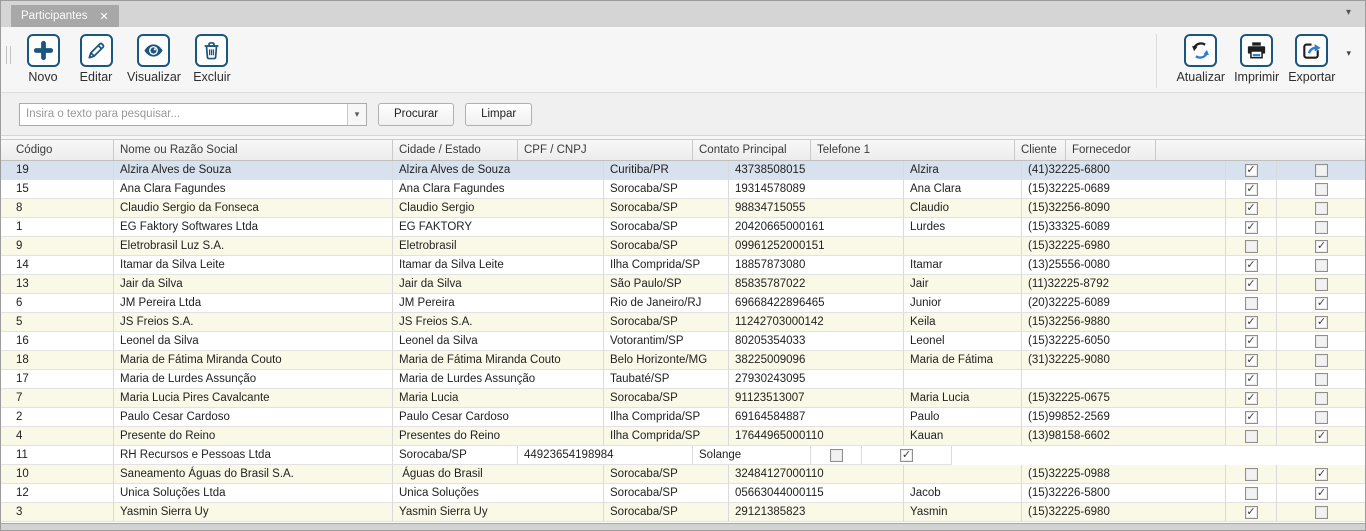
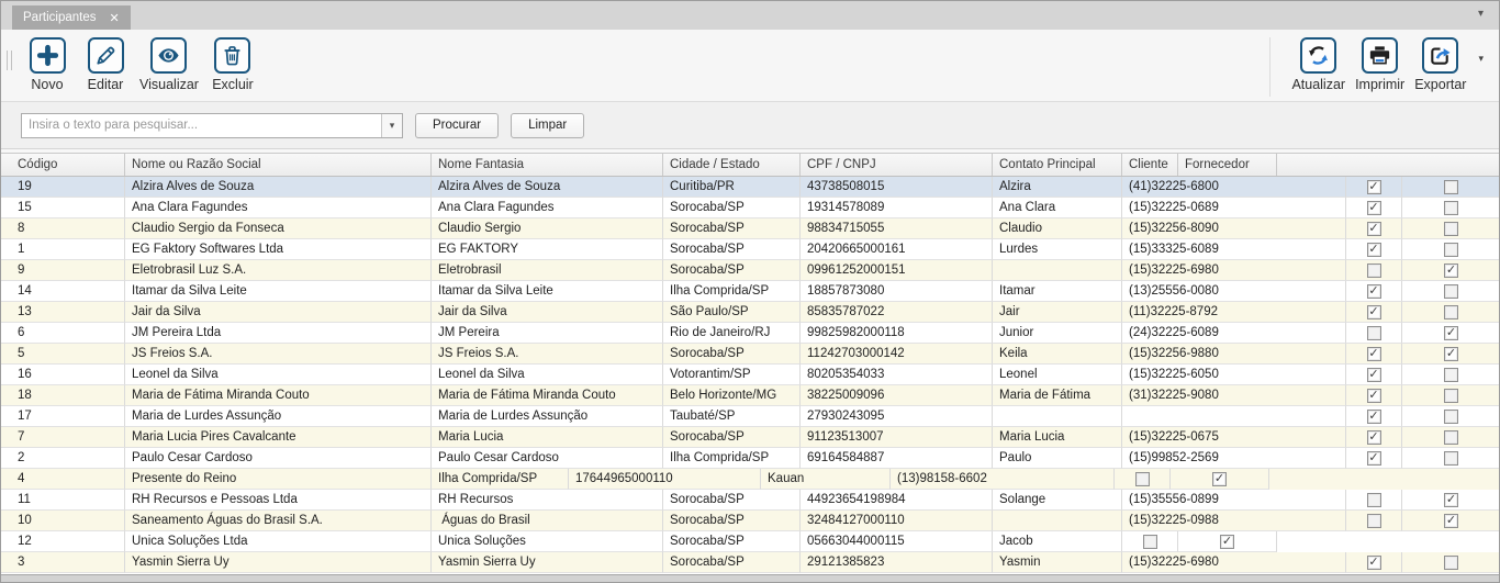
  Participantes
  ✕
  ▾
  Novo
  Editar
  Visualizar
  Excluir
  Atualizar
  Imprimir
  Exportar
  ▾
  Insira o texto para pesquisar...
  ▾
  Procurar
  Limpar
  Código
  Nome ou Razão Social
+ Nome Fantasia
  Cidade / Estado
  CPF / CNPJ
  Contato Principal
- Telefone 1
  Cliente
  Fornecedor
  19
  Alzira Alves de Souza
  Alzira Alves de Souza
  Curitiba/PR
  43738508015
  Alzira
  (41)32225-6800
  ✓
  15
  Ana Clara Fagundes
  Ana Clara Fagundes
  Sorocaba/SP
  19314578089
  Ana Clara
  (15)32225-0689
  ✓
  8
  Claudio Sergio da Fonseca
  Claudio Sergio
  Sorocaba/SP
  98834715055
  Claudio
  (15)32256-8090
  ✓
  1
  EG Faktory Softwares Ltda
  EG FAKTORY
  Sorocaba/SP
  20420665000161
  Lurdes
  (15)33325-6089
  ✓
  9
  Eletrobrasil Luz S.A.
  Eletrobrasil
  Sorocaba/SP
  09961252000151
  (15)32225-6980
  ✓
  14
  Itamar da Silva Leite
  Itamar da Silva Leite
  Ilha Comprida/SP
  18857873080
  Itamar
  (13)25556-0080
  ✓
  13
  Jair da Silva
  Jair da Silva
  São Paulo/SP
  85835787022
  Jair
  (11)32225-8792
  ✓
  6
  JM Pereira Ltda
  JM Pereira
  Rio de Janeiro/RJ
- 69668422896465
+ 99825982000118
  Junior
- (20)32225-6089
+ (24)32225-6089
  ✓
  5
  JS Freios S.A.
  JS Freios S.A.
  Sorocaba/SP
  11242703000142
  Keila
  (15)32256-9880
  ✓
  ✓
  16
  Leonel da Silva
  Leonel da Silva
  Votorantim/SP
  80205354033
  Leonel
  (15)32225-6050
  ✓
  18
  Maria de Fátima Miranda Couto
  Maria de Fátima Miranda Couto
  Belo Horizonte/MG
  38225009096
  Maria de Fátima
  (31)32225-9080
  ✓
  17
  Maria de Lurdes Assunção
  Maria de Lurdes Assunção
  Taubaté/SP
  27930243095
  ✓
  7
  Maria Lucia Pires Cavalcante
  Maria Lucia
  Sorocaba/SP
  91123513007
  Maria Lucia
  (15)32225-0675
  ✓
  2
  Paulo Cesar Cardoso
  Paulo Cesar Cardoso
  Ilha Comprida/SP
  69164584887
  Paulo
  (15)99852-2569
  ✓
  4
  Presente do Reino
- Presentes do Reino
  Ilha Comprida/SP
  17644965000110
  Kauan
  (13)98158-6602
  ✓
  11
  RH Recursos e Pessoas Ltda
+ RH Recursos
  Sorocaba/SP
  44923654198984
  Solange
+ (15)35556-0899
  ✓
  10
  Saneamento Águas do Brasil S.A.
  Águas do Brasil
  Sorocaba/SP
  32484127000110
  (15)32225-0988
  ✓
  12
  Unica Soluções Ltda
  Unica Soluções
  Sorocaba/SP
  05663044000115
  Jacob
- (15)32226-5800
  ✓
  3
  Yasmin Sierra Uy
  Yasmin Sierra Uy
  Sorocaba/SP
  29121385823
  Yasmin
  (15)32225-6980
  ✓
